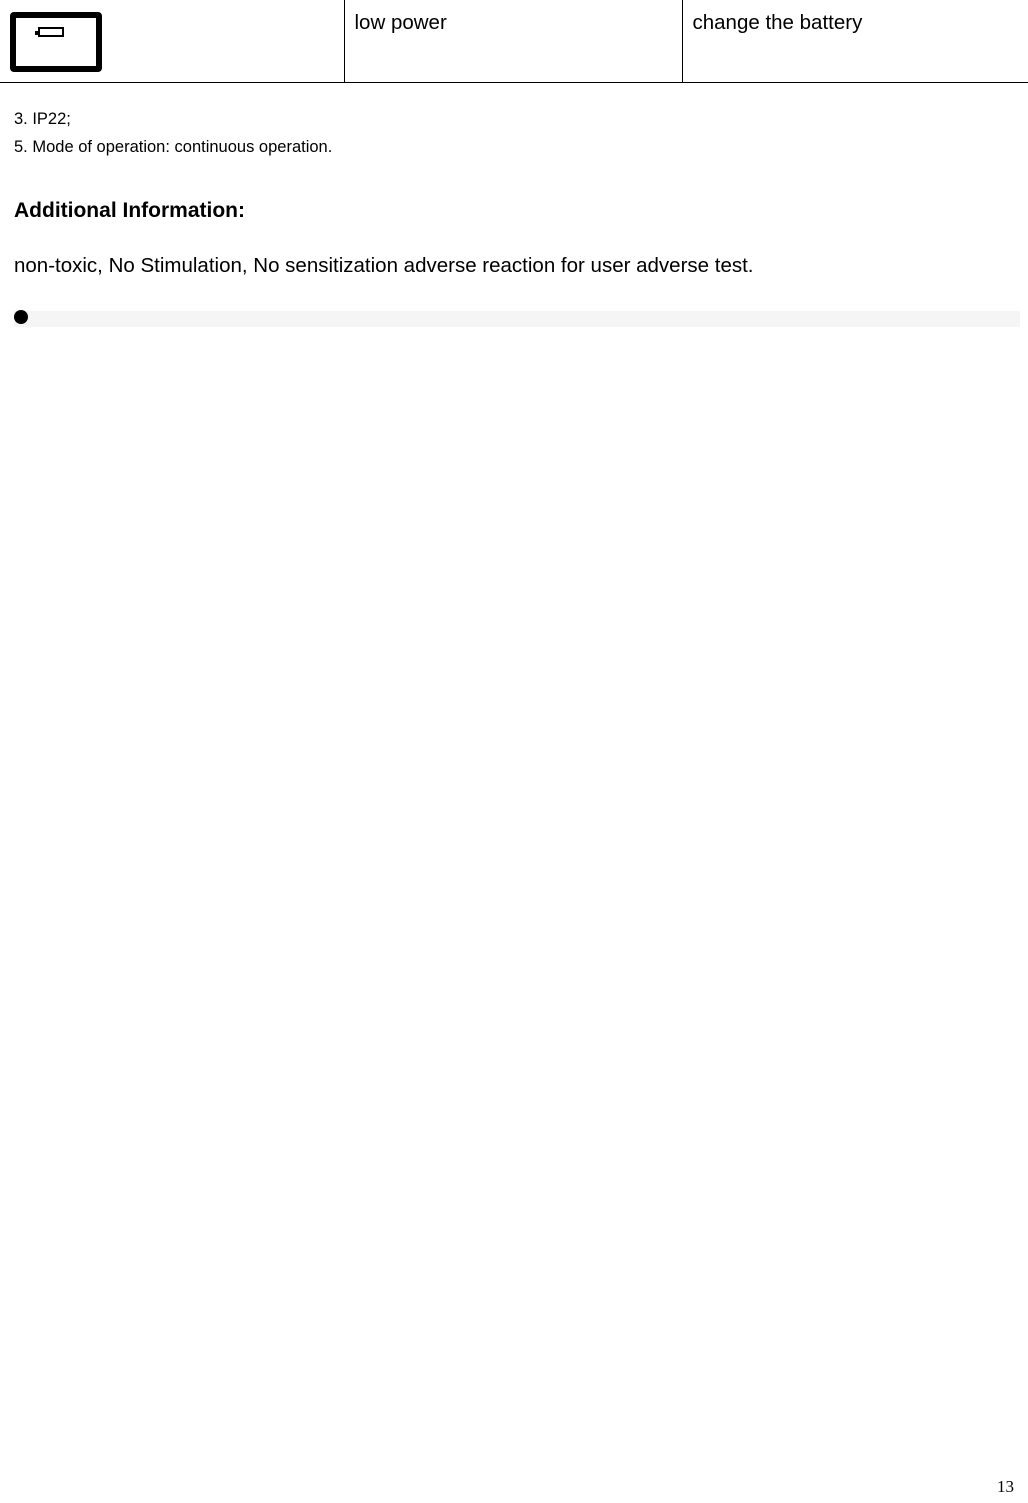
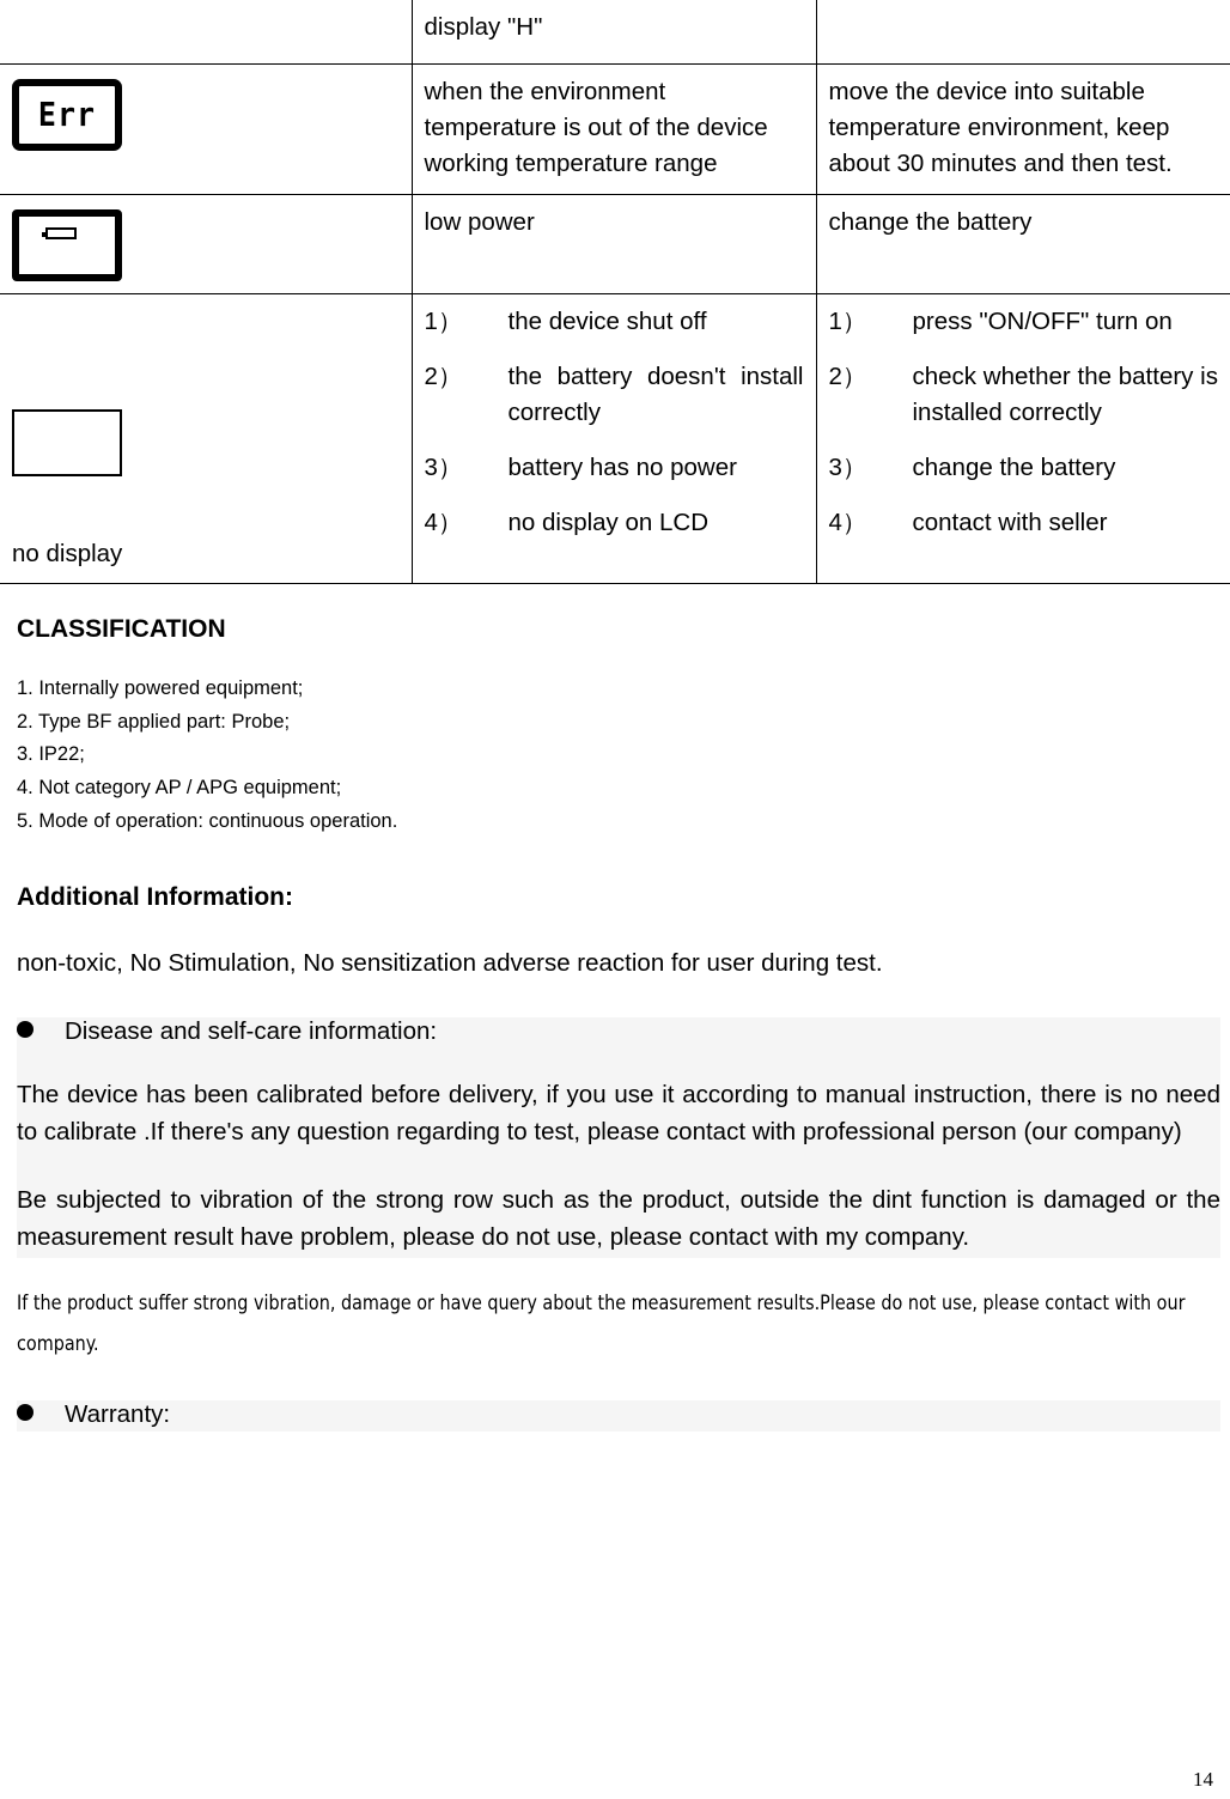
+ 	display "H"
+ Err	when the environment temperature is out of the device working temperature range	move the device into suitable temperature environment, keep about 30 minutes and then test.
  	low power	change the battery
+ no display	1） the device shut off 2） the battery doesn't install correctly 3） battery has no power 4） no display on LCD	1） press "ON/OFF" turn on 2） check whether the battery is installed correctly 3） change the battery 4） contact with seller
+ CLASSIFICATION
+ 1. Internally powered equipment;
+ 2. Type BF applied part: Probe;
  3. IP22;
+ 4. Not category AP / APG equipment;
  5. Mode of operation: continuous operation.
  Additional Information:
- non-toxic, No Stimulation, No sensitization adverse reaction for user adverse test.
+ non-toxic, No Stimulation, No sensitization adverse reaction for user during test.
+ Disease and self-care information:
+ The device has been calibrated before delivery, if you use it according to manual instruction, there is no need to calibrate .If there's any question regarding to test, please contact with professional person (our company)
+ Be subjected to vibration of the strong row such as the product, outside the dint function is damaged or the measurement result have problem, please do not use, please contact with my company.
+ If the product suffer strong vibration, damage or have query about the measurement results.Please do not use, please contact with our company.
+ Warranty:
- 13
+ 14
